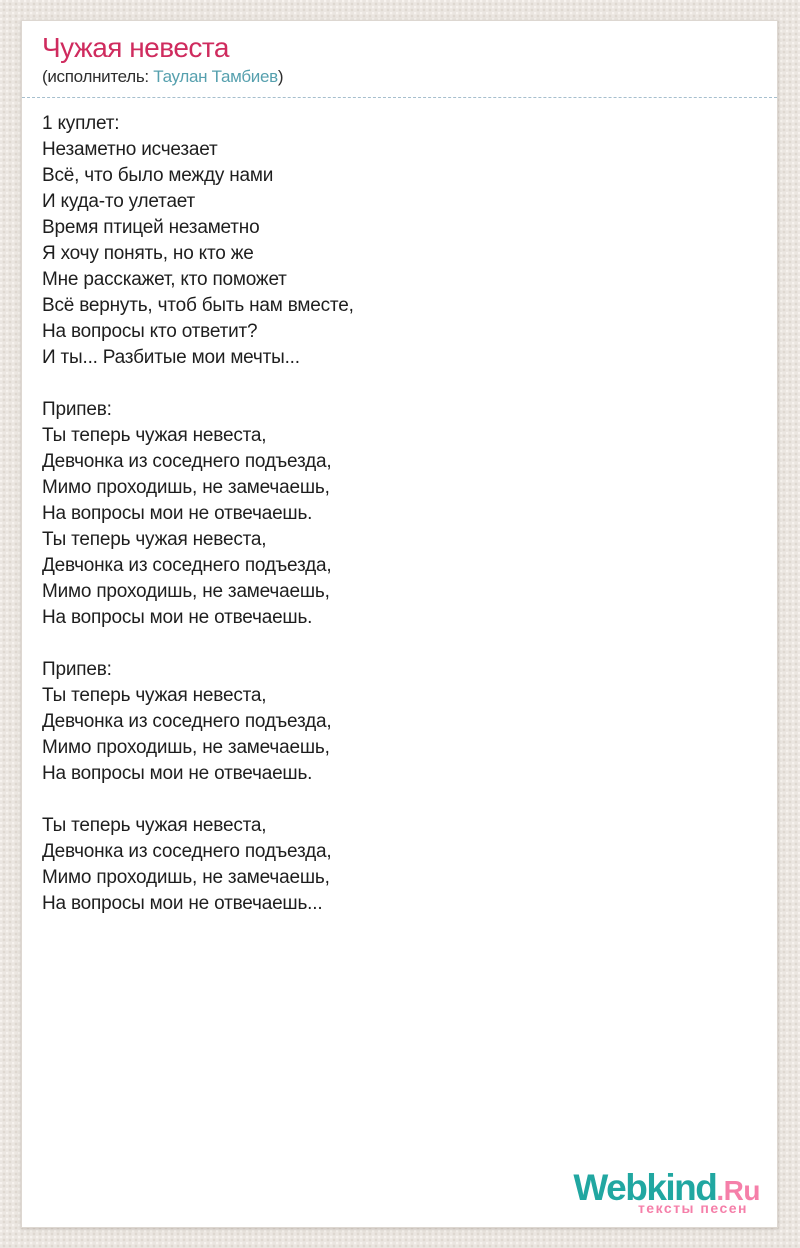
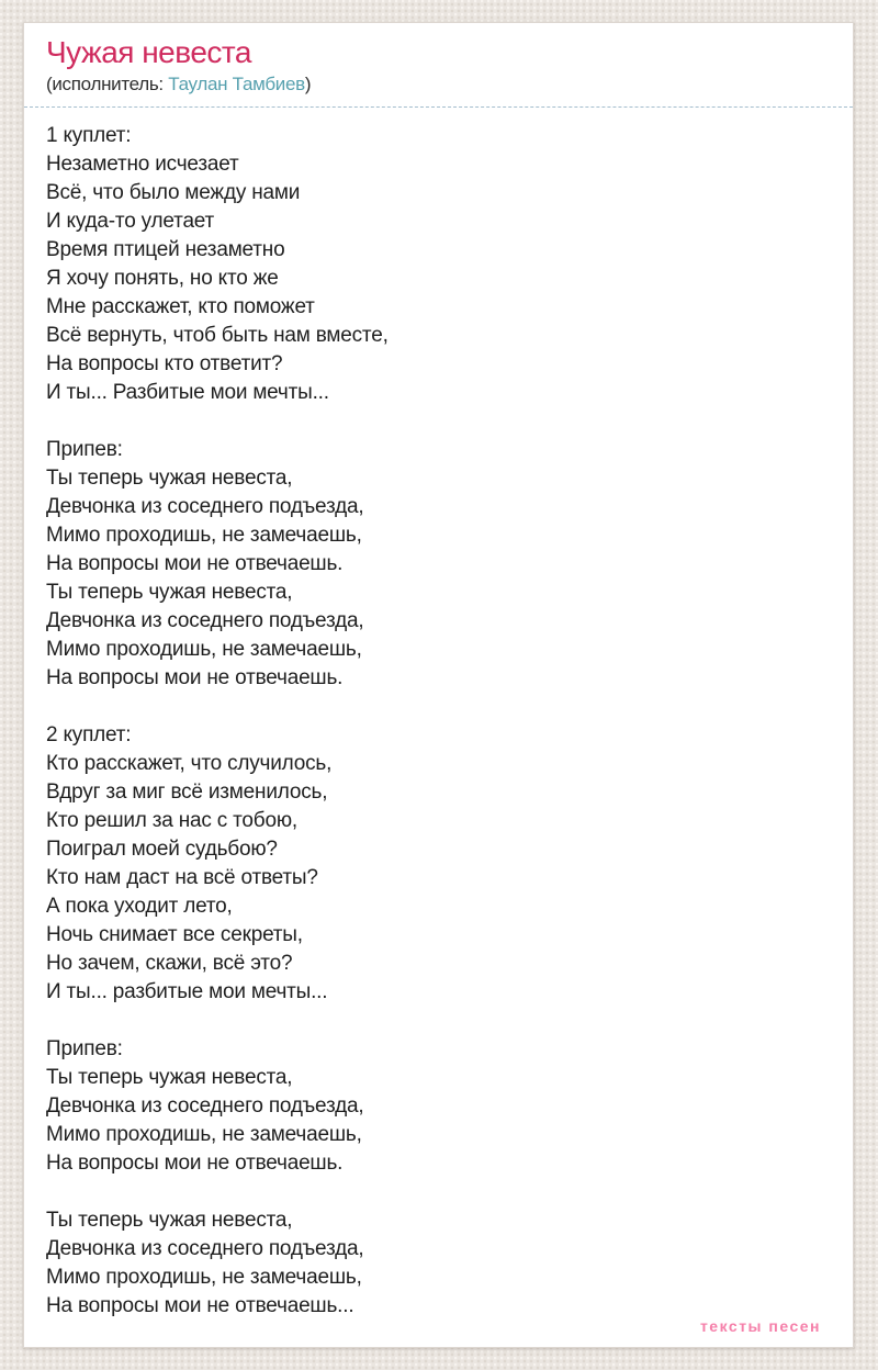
  Чужая невеста
  (исполнитель: Таулан Тамбиев)
  1 куплет:
  Незаметно исчезает
  Всё, что было между нами
  И куда-то улетает
  Время птицей незаметно
  Я хочу понять, но кто же
  Мне расскажет, кто поможет
  Всё вернуть, чтоб быть нам вместе,
  На вопросы кто ответит?
  И ты... Разбитые мои мечты...
  Припев:
  Ты теперь чужая невеста,
  Девчонка из соседнего подъезда,
  Мимо проходишь, не замечаешь,
  На вопросы мои не отвечаешь.
  Ты теперь чужая невеста,
  Девчонка из соседнего подъезда,
  Мимо проходишь, не замечаешь,
  На вопросы мои не отвечаешь.
+ 2 куплет:
+ Кто расскажет, что случилось,
+ Вдруг за миг всё изменилось,
+ Кто решил за нас с тобою,
+ Поиграл моей судьбою?
+ Кто нам даст на всё ответы?
+ А пока уходит лето,
+ Ночь снимает все секреты,
+ Но зачем, скажи, всё это?
+ И ты... разбитые мои мечты...
  Припев:
  Ты теперь чужая невеста,
  Девчонка из соседнего подъезда,
  Мимо проходишь, не замечаешь,
  На вопросы мои не отвечаешь.
  Ты теперь чужая невеста,
  Девчонка из соседнего подъезда,
  Мимо проходишь, не замечаешь,
  На вопросы мои не отвечаешь...
- Webkind.Ru
  тексты песен
